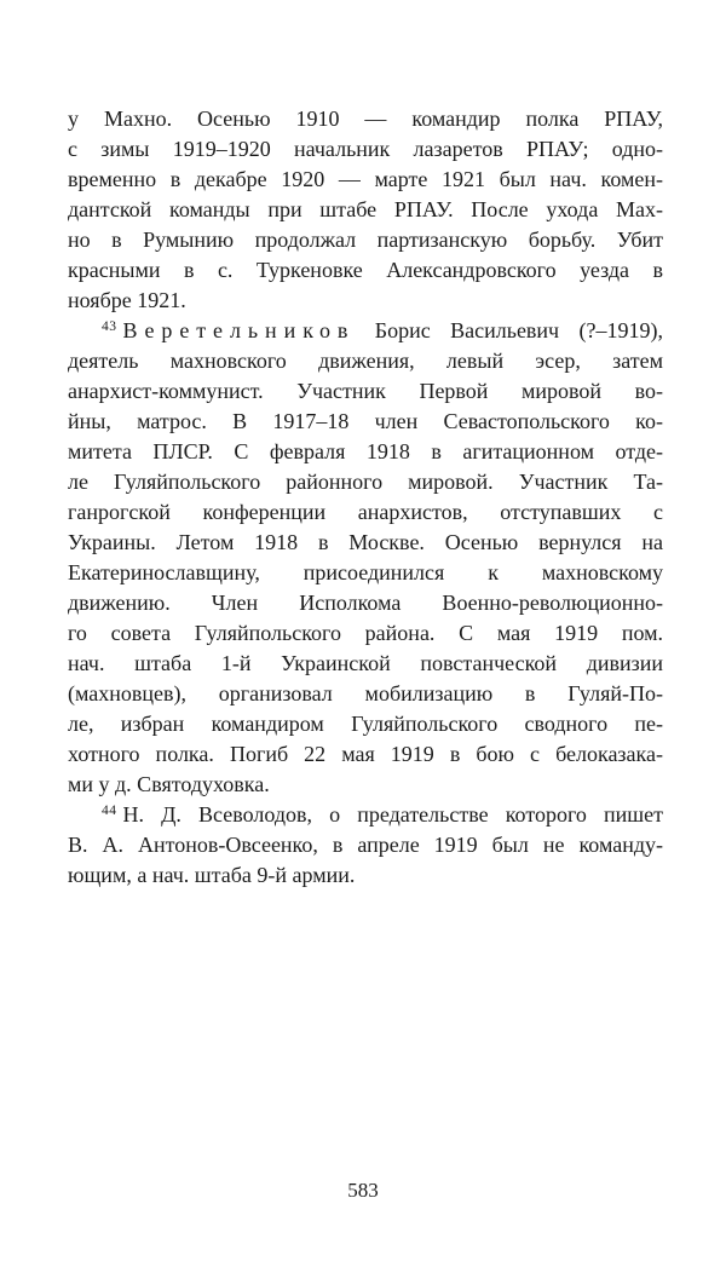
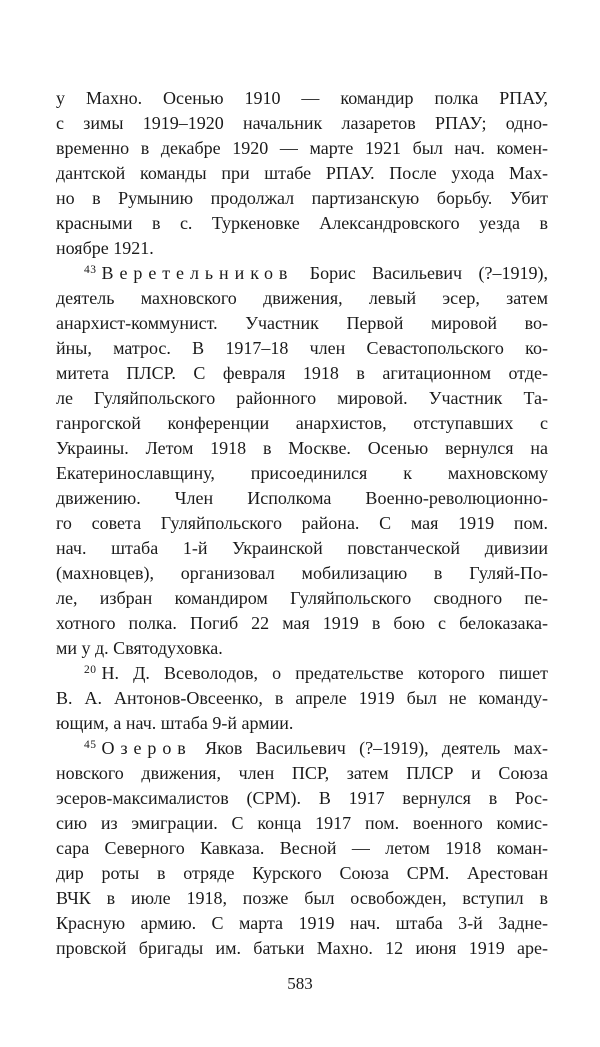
  у Махно. Осенью 1910 — командир полка РПАУ,
  с зимы 1919–1920 начальник лазаретов РПАУ; одно-
  временно в декабре 1920 — марте 1921 был нач. комен-
  дантской команды при штабе РПАУ. После ухода Мах-
  но в Румынию продолжал партизанскую борьбу. Убит
  красными в с. Туркеновке Александровского уезда в
  ноябре 1921.
  43 Веретельников Борис Васильевич (?–1919),
  деятель махновского движения, левый эсер, затем
  анархист-коммунист. Участник Первой мировой во-
  йны, матрос. В 1917–18 член Севастопольского ко-
  митета ПЛСР. С февраля 1918 в агитационном отде-
  ле Гуляйпольского районного мировой. Участник Та-
  ганрогской конференции анархистов, отступавших с
  Украины. Летом 1918 в Москве. Осенью вернулся на
  Екатеринославщину, присоединился к махновскому
  движению. Член Исполкома Военно-революционно-
  го совета Гуляйпольского района. С мая 1919 пом.
  нач. штаба 1-й Украинской повстанческой дивизии
  (махновцев), организовал мобилизацию в Гуляй-По-
  ле, избран командиром Гуляйпольского сводного пе-
  хотного полка. Погиб 22 мая 1919 в бою с белоказака-
  ми у д. Святодуховка.
- 44 Н. Д. Всеволодов, о предательстве которого пишет
+ 20 Н. Д. Всеволодов, о предательстве которого пишет
  В. А. Антонов-Овсеенко, в апреле 1919 был не команду-
  ющим, а нач. штаба 9-й армии.
+ 45 Озеров Яков Васильевич (?–1919), деятель мах-
+ новского движения, член ПСР, затем ПЛСР и Союза
+ эсеров-максималистов (СРМ). В 1917 вернулся в Рос-
+ сию из эмиграции. С конца 1917 пом. военного комис-
+ сара Северного Кавказа. Весной — летом 1918 коман-
+ дир роты в отряде Курского Союза СРМ. Арестован
+ ВЧК в июле 1918, позже был освобожден, вступил в
+ Красную армию. С марта 1919 нач. штаба 3-й Задне-
+ провской бригады им. батьки Махно. 12 июня 1919 аре-
  583
